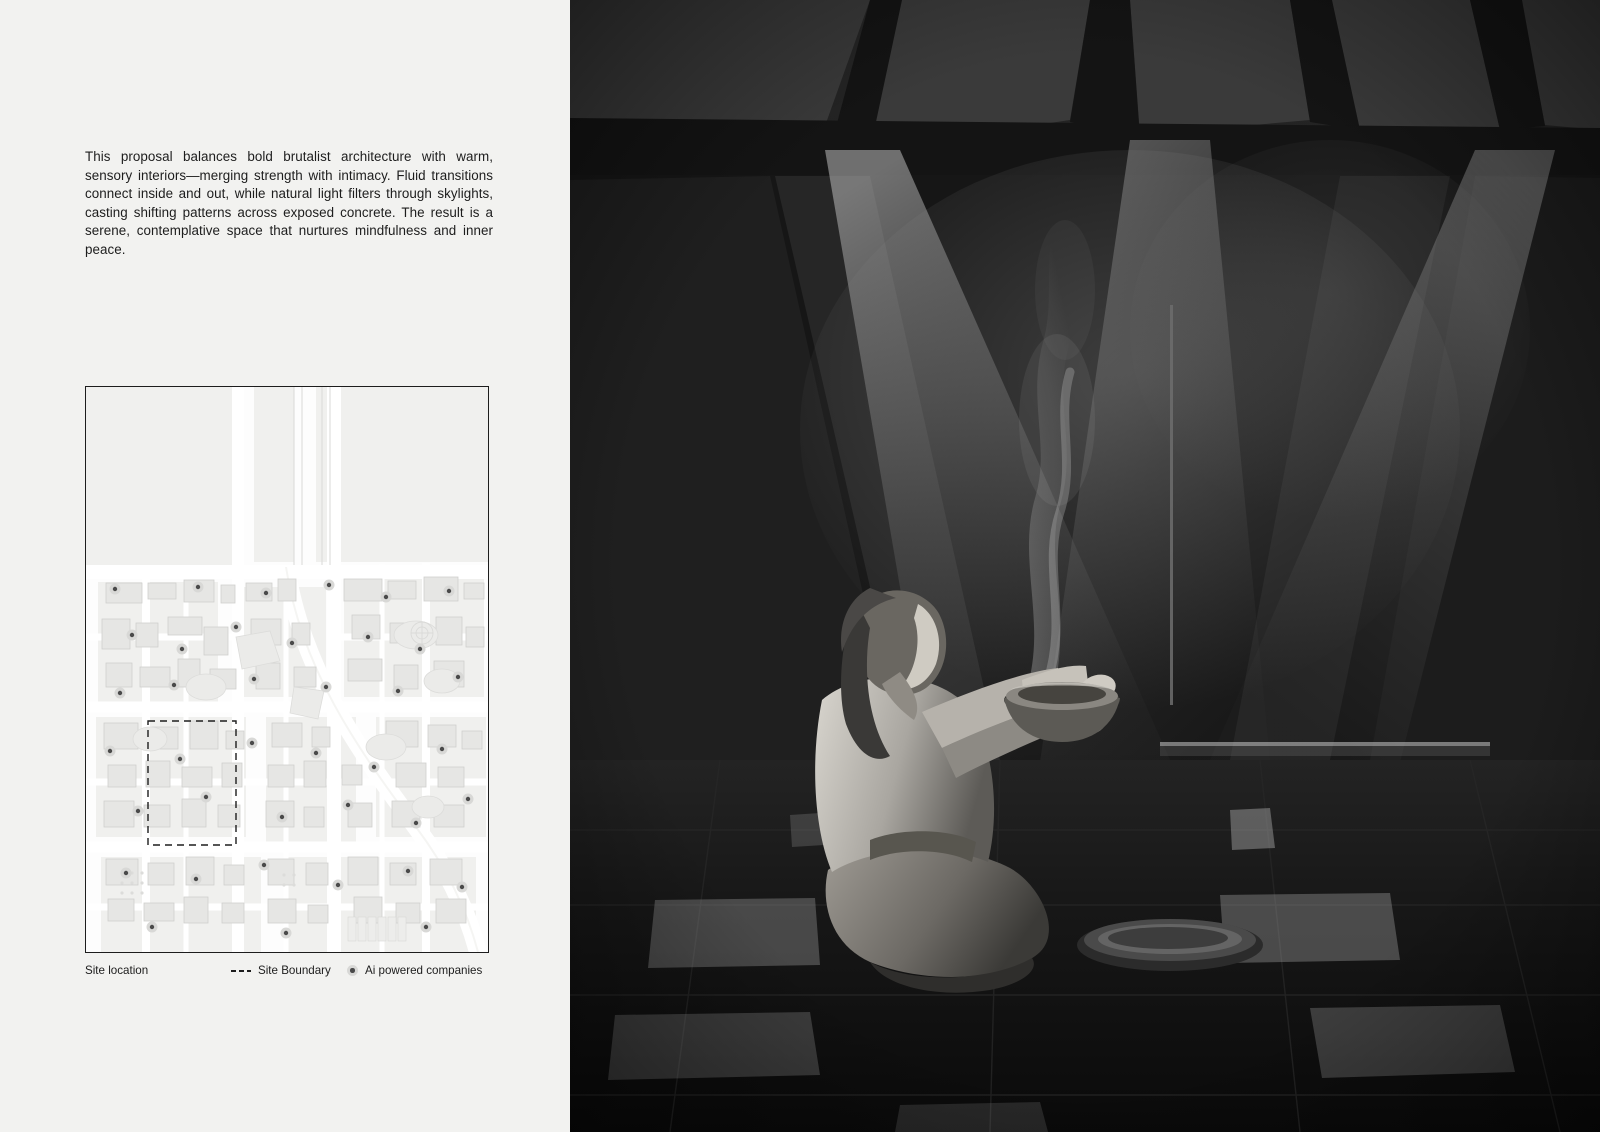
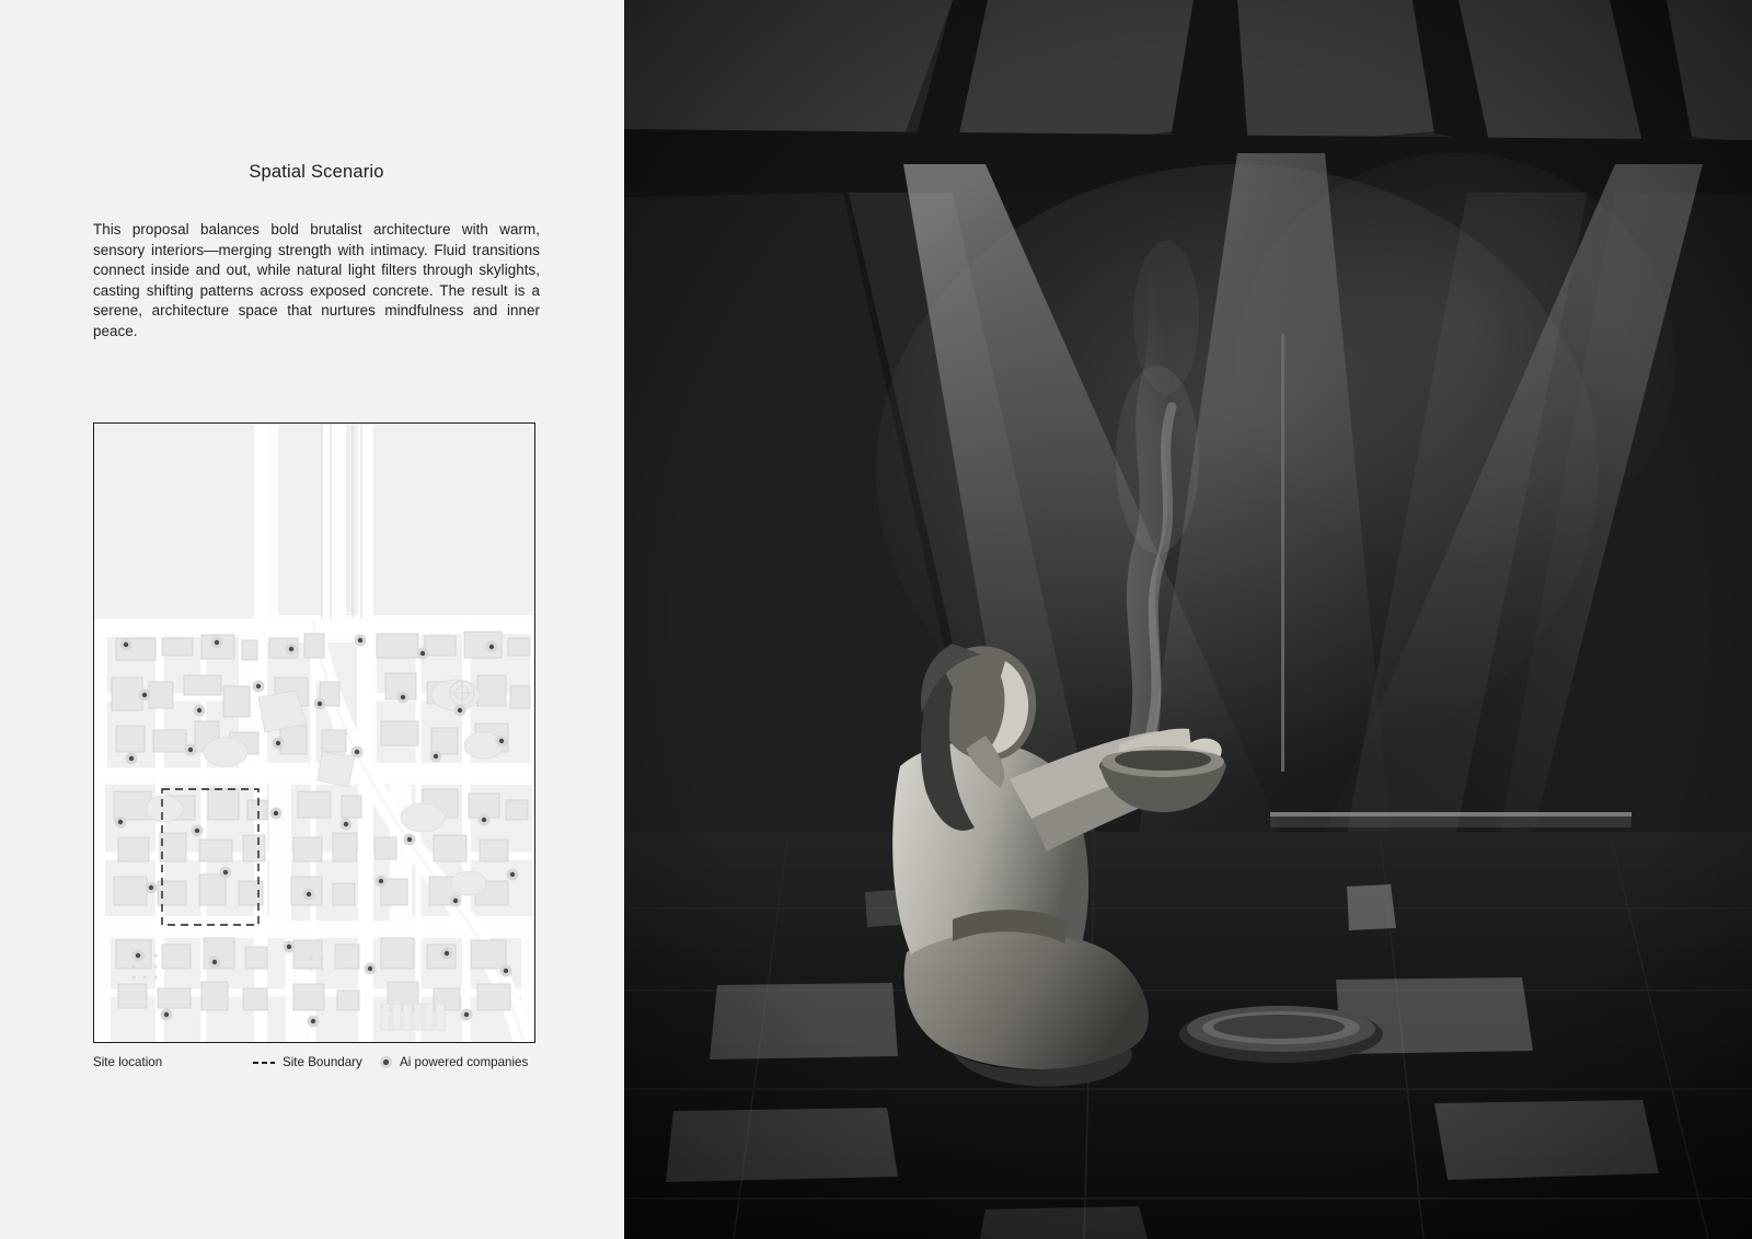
+ Spatial Scenario
- This proposal balances bold brutalist architecture with warm, sensory interiors—merging strength with intimacy. Fluid transitions connect inside and out, while natural light filters through skylights, casting shifting patterns across exposed concrete. The result is a serene, contemplative space that nurtures mindfulness and inner peace.
+ This proposal balances bold brutalist architecture with warm, sensory interiors—merging strength with intimacy. Fluid transitions connect inside and out, while natural light filters through skylights, casting shifting patterns across exposed concrete. The result is a serene, architecture space that nurtures mindfulness and inner peace.
  Site location
  Site Boundary
  Ai powered companies
